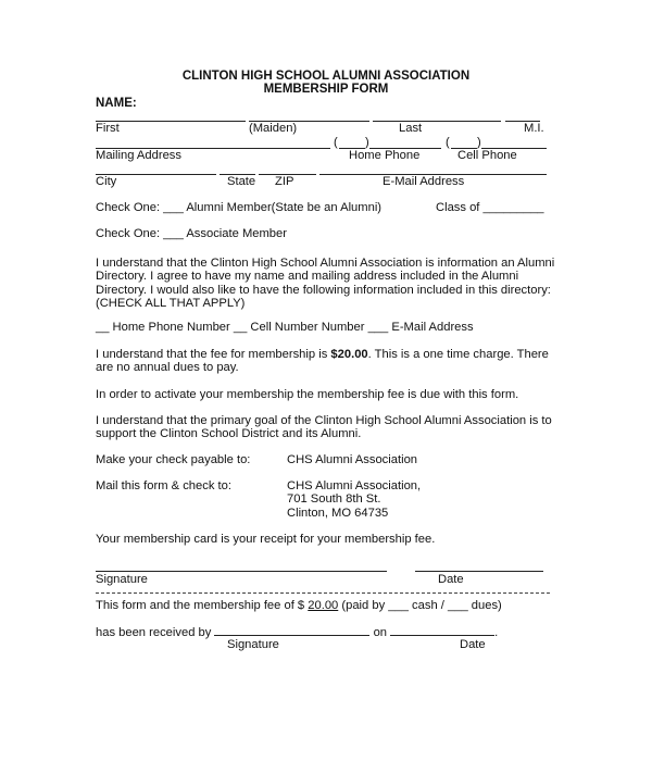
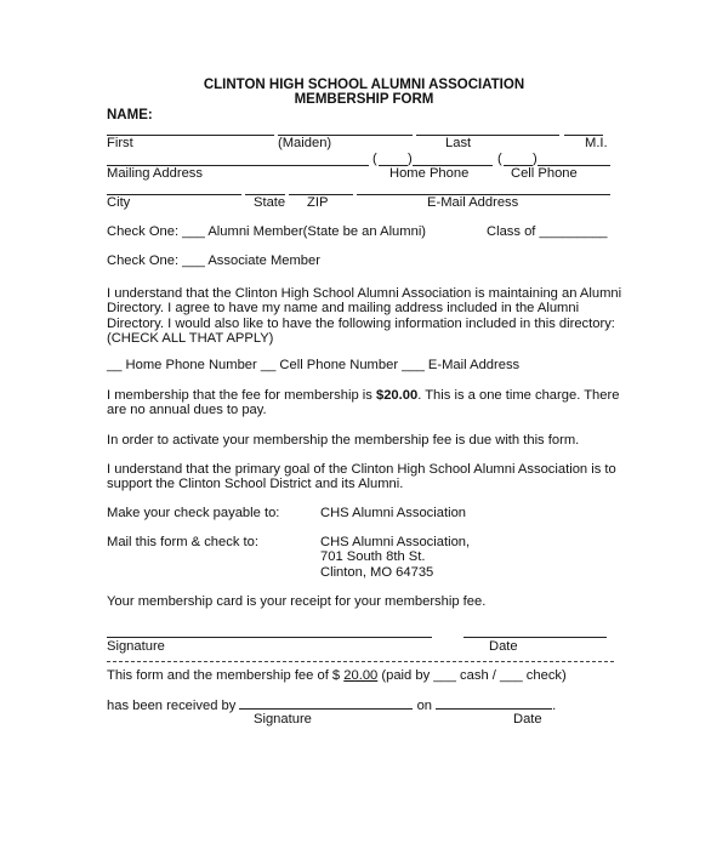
  CLINTON HIGH SCHOOL ALUMNI ASSOCIATION
  MEMBERSHIP FORM
  NAME:
  First
  (Maiden)
  Last
  M.I.
  (
  )
  (
  )
  Mailing Address
  Home Phone
  Cell Phone
  City
  State
  ZIP
  E-Mail Address
  Check One: ___ Alumni Member(State be an Alumni)
  Class of _________
  Check One: ___ Associate Member
- I understand that the Clinton High School Alumni Association is information an Alumni Directory. I agree to have my name and mailing address included in the Alumni Directory. I would also like to have the following information included in this directory: (CHECK ALL THAT APPLY)
+ I understand that the Clinton High School Alumni Association is maintaining an Alumni Directory. I agree to have my name and mailing address included in the Alumni Directory. I would also like to have the following information included in this directory: (CHECK ALL THAT APPLY)
- __ Home Phone Number __ Cell Number Number ___ E-Mail Address
+ __ Home Phone Number __ Cell Phone Number ___ E-Mail Address
- I understand that the fee for membership is $20.00. This is a one time charge. There are no annual dues to pay.
+ I membership that the fee for membership is $20.00. This is a one time charge. There are no annual dues to pay.
  In order to activate your membership the membership fee is due with this form.
  I understand that the primary goal of the Clinton High School Alumni Association is to support the Clinton School District and its Alumni.
  Make your check payable to:
  CHS Alumni Association
  Mail this form & check to:
  CHS Alumni Association,
  701 South 8th St.
  Clinton, MO 64735
  Your membership card is your receipt for your membership fee.
  Signature
  Date
- This form and the membership fee of $ 20.00 (paid by ___ cash / ___ dues)
+ This form and the membership fee of $ 20.00 (paid by ___ cash / ___ check)
  has been received by on .
  Signature
  Date
